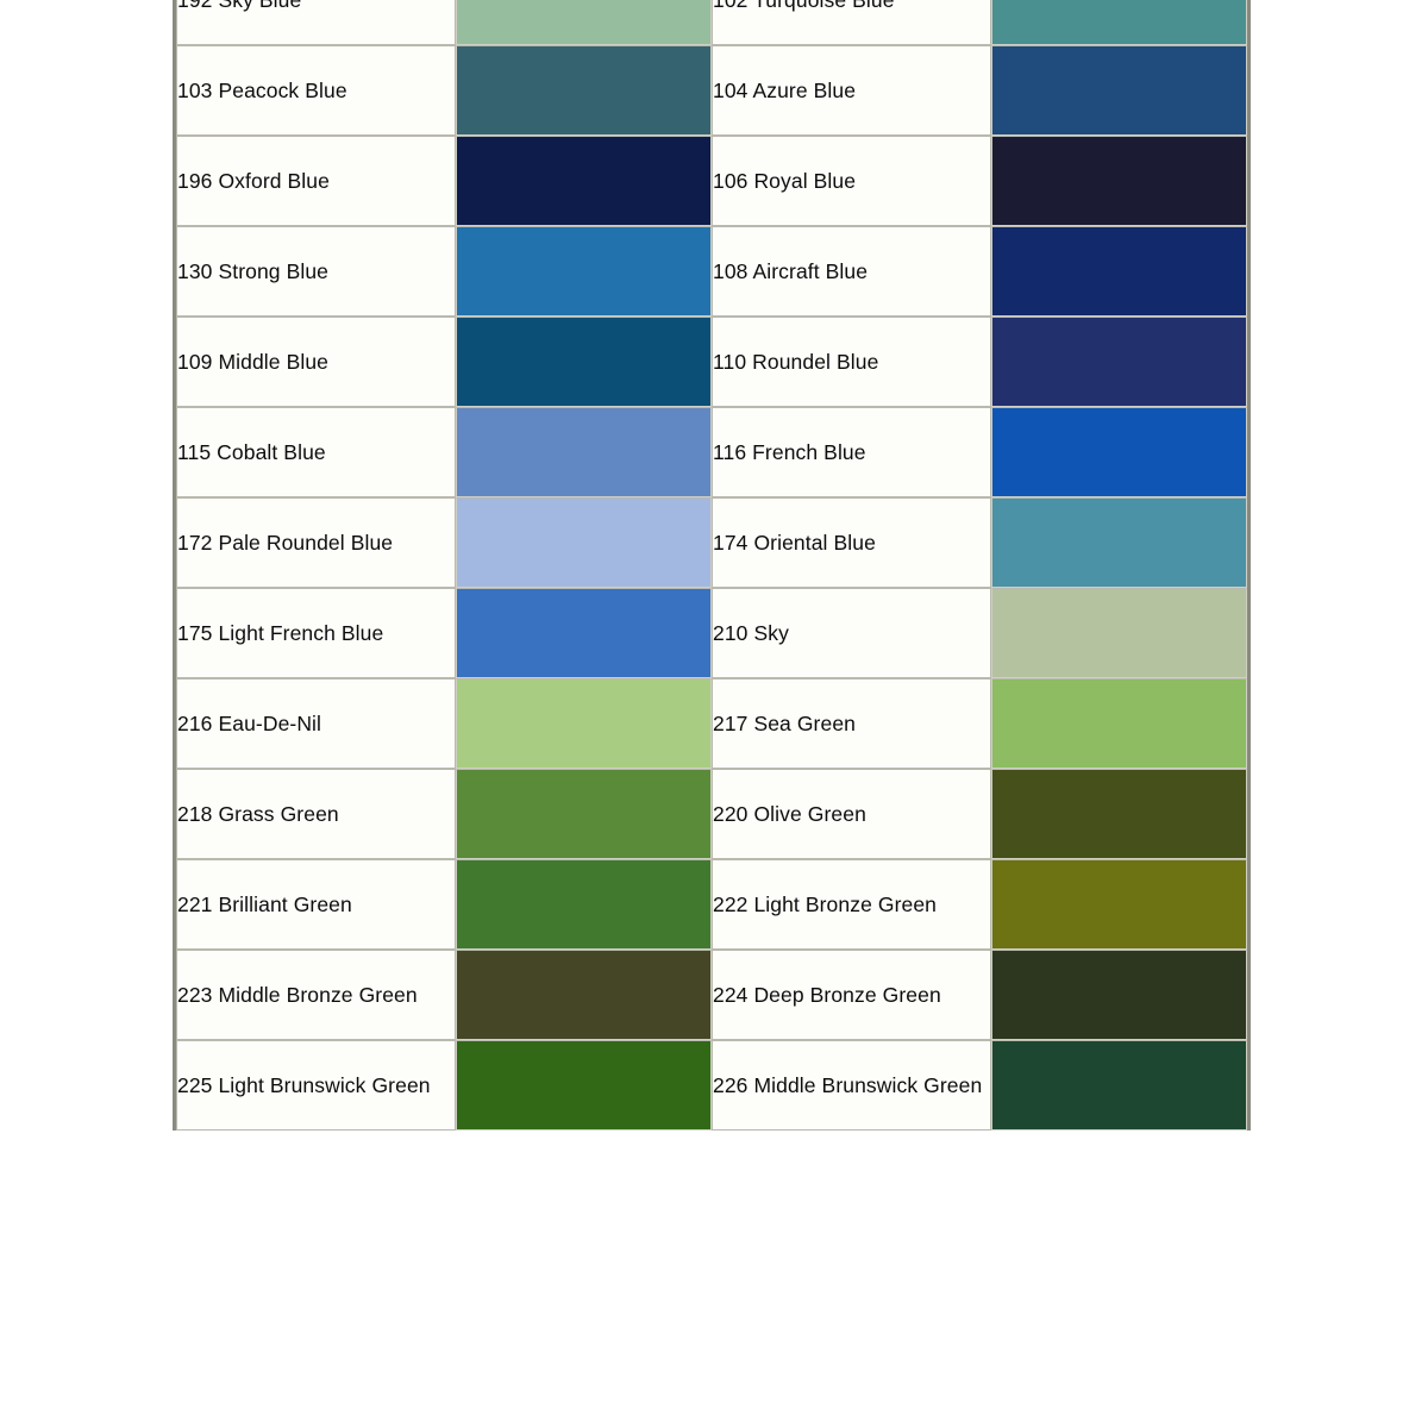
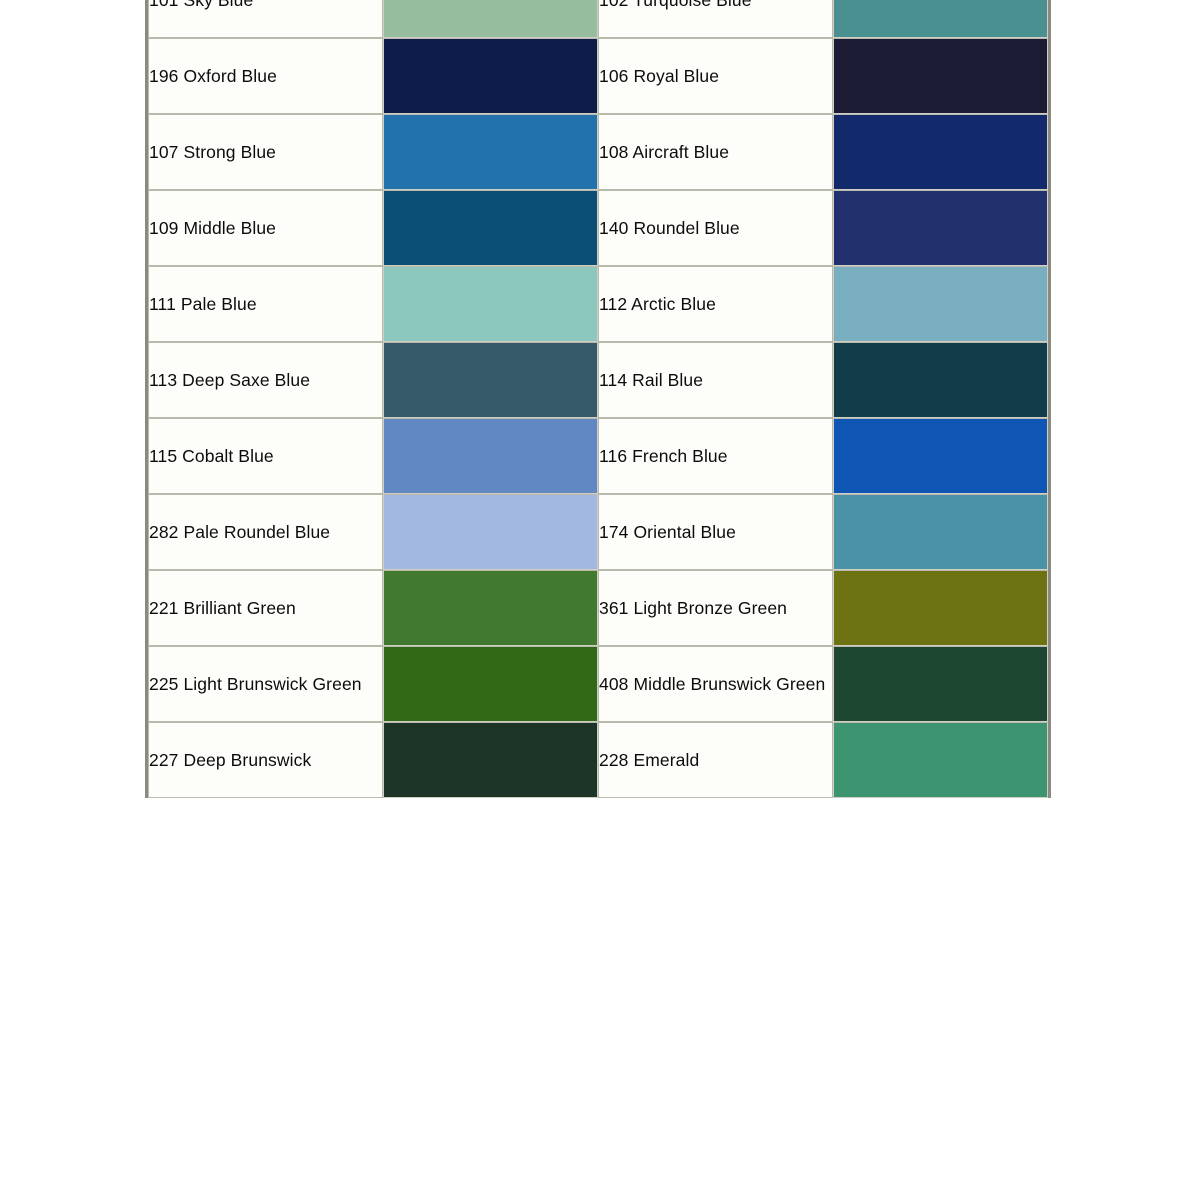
- 192 Sky Blue		102 Turquoise Blue
+ 101 Sky Blue		102 Turquoise Blue
- 103 Peacock Blue		104 Azure Blue
  196 Oxford Blue		106 Royal Blue
- 130 Strong Blue		108 Aircraft Blue
+ 107 Strong Blue		108 Aircraft Blue
- 109 Middle Blue		110 Roundel Blue
+ 109 Middle Blue		140 Roundel Blue
+ 111 Pale Blue		112 Arctic Blue
+ 113 Deep Saxe Blue		114 Rail Blue
  115 Cobalt Blue		116 French Blue
- 172 Pale Roundel Blue		174 Oriental Blue
+ 282 Pale Roundel Blue		174 Oriental Blue
- 175 Light French Blue		210 Sky
- 216 Eau-De-Nil		217 Sea Green
- 218 Grass Green		220 Olive Green
- 221 Brilliant Green		222 Light Bronze Green
+ 221 Brilliant Green		361 Light Bronze Green
- 223 Middle Bronze Green		224 Deep Bronze Green
- 225 Light Brunswick Green		226 Middle Brunswick Green
+ 225 Light Brunswick Green		408 Middle Brunswick Green
+ 227 Deep Brunswick		228 Emerald
